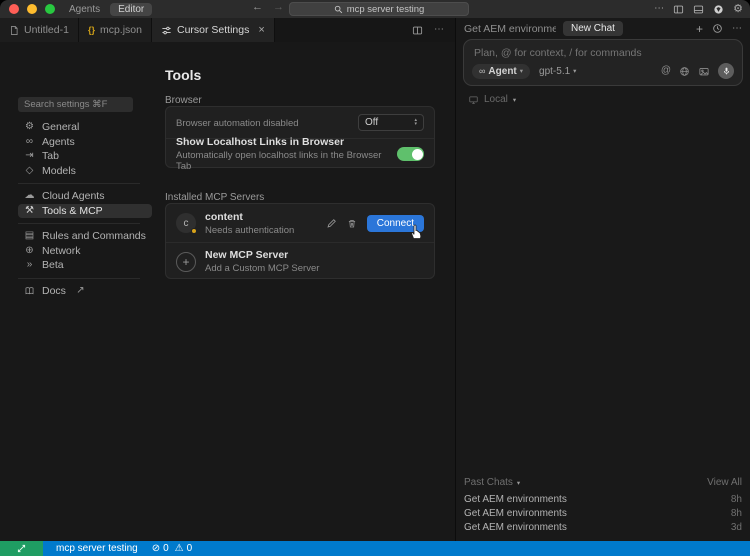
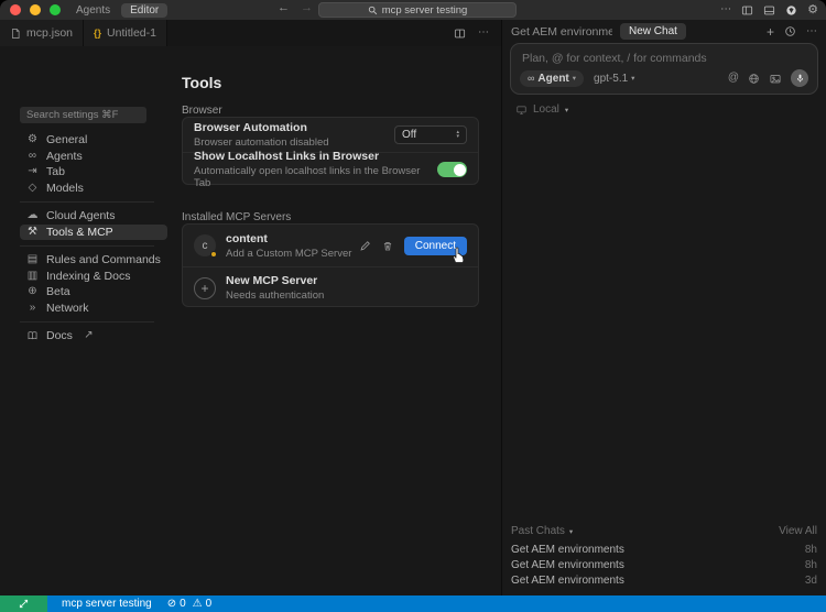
  Agents
  Editor
  ←
  →
  mcp server testing
  ⋯
  ⚙
- Untitled-1
+ mcp.json
  {}
- mcp.json
+ Untitled-1
- Cursor Settings
- ×
  ⋯
  Search settings ⌘F
  ⚙
  General
  ∞
  Agents
  ⇥
  Tab
  ◇
  Models
  ☁
  Cloud Agents
  ⚒
  Tools & MCP
  ▤
  Rules and Commands
+ ▥
+ Indexing & Docs
  ⊕
- Network
+ Beta
  »
- Beta
+ Network
  Docs
  ↗
  Tools
  Browser
+ Browser Automation
  Browser automation disabled
  Off
  Show Localhost Links in Browser
  Automatically open localhost links in the Browser Tab
  Installed MCP Servers
  c
  content
- Needs authentication
+ Add a Custom MCP Server
  Connect
  +
  New MCP Server
- Add a Custom MCP Server
+ Needs authentication
  Get AEM environme
  New Chat
  +
  ⋯
  Plan, @ for context, / for commands
  ∞
  Agent
  gpt-5.1
  @
  Local
  Past Chats
  View All
  Get AEM environments
  8h
  Get AEM environments
  8h
  Get AEM environments
  3d
  mcp server testing
  ⊘
  0
  ⚠
  0
